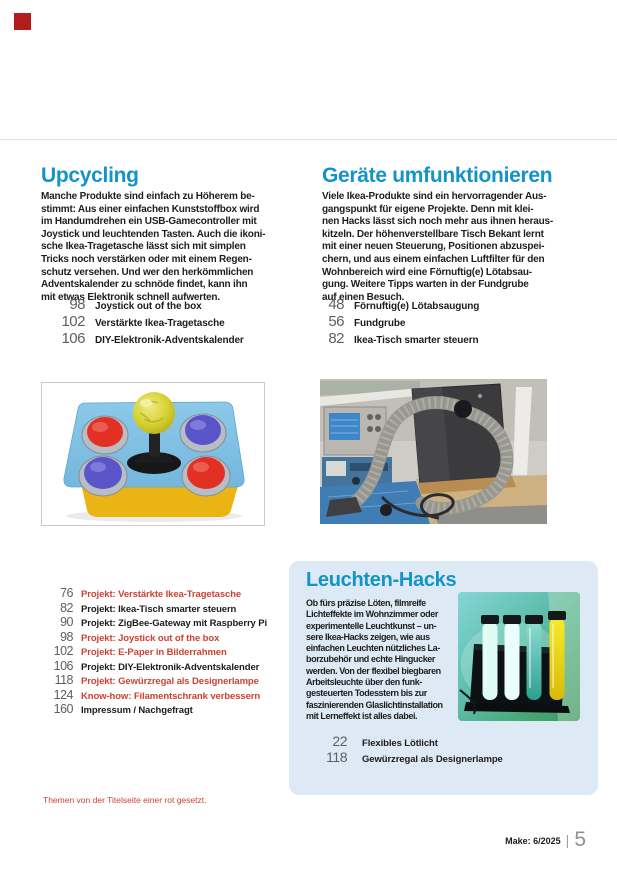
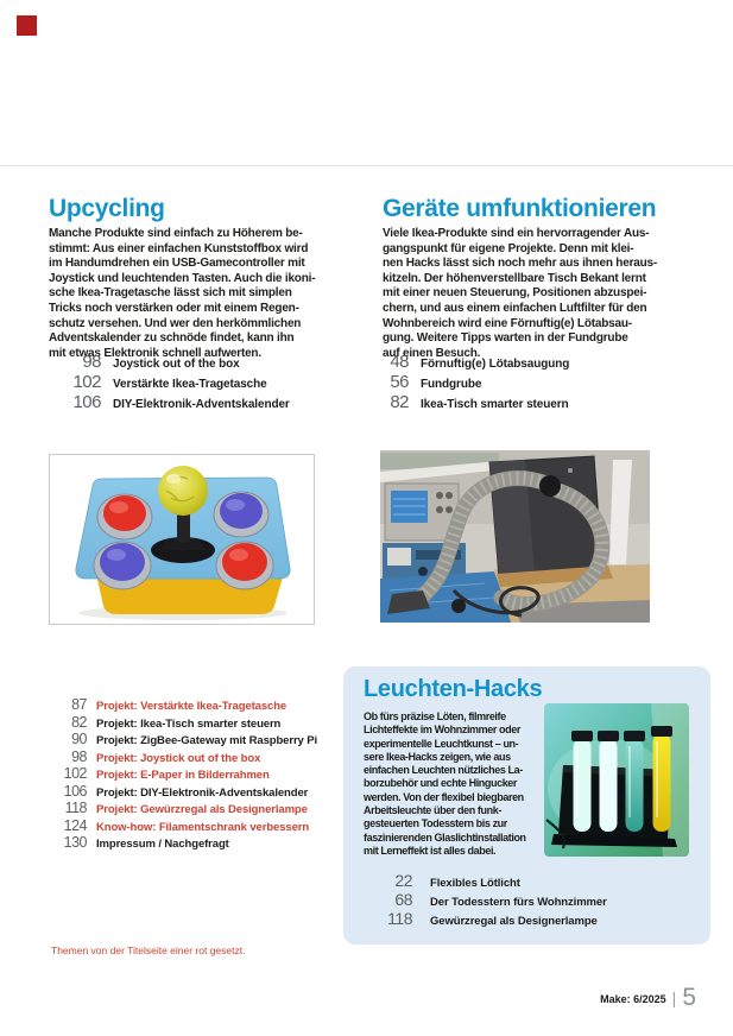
  Upcycling
  Manche Produkte sind einfach zu Höherem be-
  stimmt: Aus einer einfachen Kunststoffbox wird
  im Handumdrehen ein USB-Gamecontroller mit
  Joystick und leuchtenden Tasten. Auch die ikoni-
  sche Ikea-Tragetasche lässt sich mit simplen
  Tricks noch verstärken oder mit einem Regen-
  schutz versehen. Und wer den herkömmlichen
  Adventskalender zu schnöde findet, kann ihn
  mit etwas Elektronik schnell aufwerten.
  98
  Joystick out of the box
  102
  Verstärkte Ikea-Tragetasche
  106
  DIY-Elektronik-Adventskalender
  Geräte umfunktionieren
  Viele Ikea-Produkte sind ein hervorragender Aus-
  gangspunkt für eigene Projekte. Denn mit klei-
  nen Hacks lässt sich noch mehr aus ihnen heraus-
  kitzeln. Der höhenverstellbare Tisch Bekant lernt
  mit einer neuen Steuerung, Positionen abzuspei-
  chern, und aus einem einfachen Luftfilter für den
  Wohnbereich wird eine Förnuftig(e) Lötabsau-
  gung. Weitere Tipps warten in der Fundgrube
  auf einen Besuch.
  48
  Förnuftig(e) Lötabsaugung
  56
  Fundgrube
  82
  Ikea-Tisch smarter steuern
- 76
+ 87
  Projekt: Verstärkte Ikea-Tragetasche
  82
  Projekt: Ikea-Tisch smarter steuern
  90
  Projekt: ZigBee-Gateway mit Raspberry Pi
  98
  Projekt: Joystick out of the box
  102
  Projekt: E-Paper in Bilderrahmen
  106
  Projekt: DIY-Elektronik-Adventskalender
  118
  Projekt: Gewürzregal als Designerlampe
  124
  Know-how: Filamentschrank verbessern
- 160
+ 130
  Impressum / Nachgefragt
  Leuchten-Hacks
  Ob fürs präzise Löten, filmreife
  Lichteffekte im Wohnzimmer oder
  experimentelle Leuchtkunst – un-
  sere Ikea-Hacks zeigen, wie aus
  einfachen Leuchten nützliches La-
  borzubehör und echte Hingucker
  werden. Von der flexibel biegbaren
  Arbeitsleuchte über den funk-
  gesteuerten Todesstern bis zur
  faszinierenden Glaslichtinstallation
  mit Lerneffekt ist alles dabei.
  22
  Flexibles Lötlicht
+ 68
+ Der Todesstern fürs Wohnzimmer
  118
  Gewürzregal als Designerlampe
  Themen von der Titelseite einer rot gesetzt.
  Make: 6/2025
  |
  5
